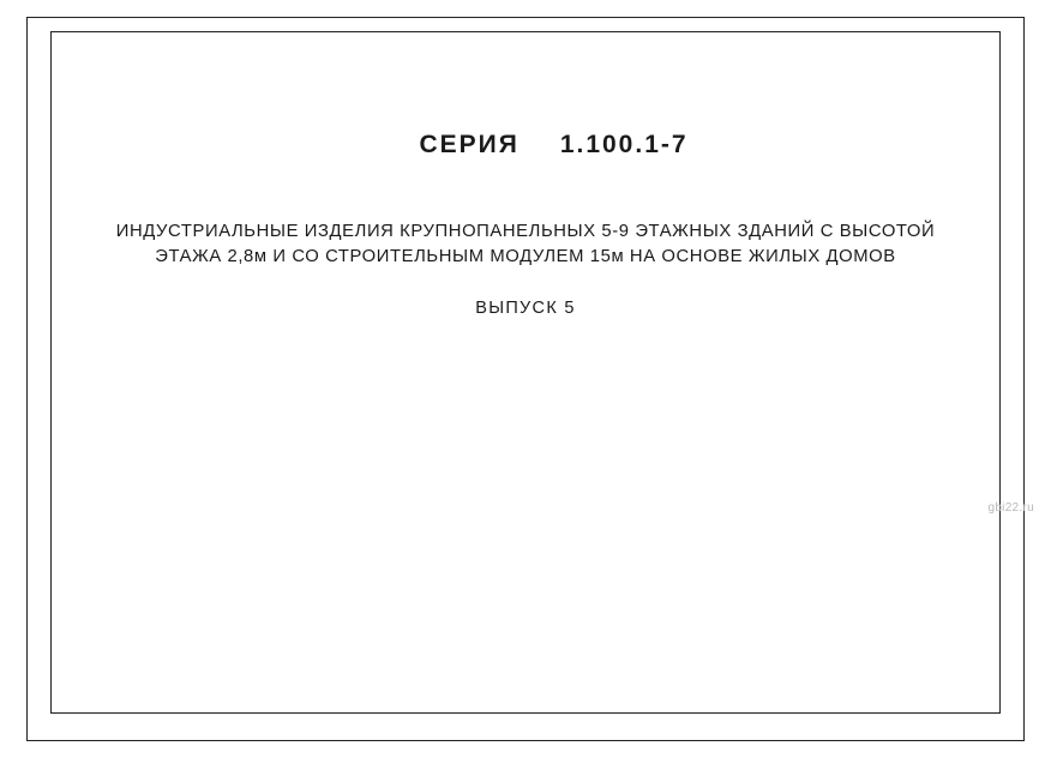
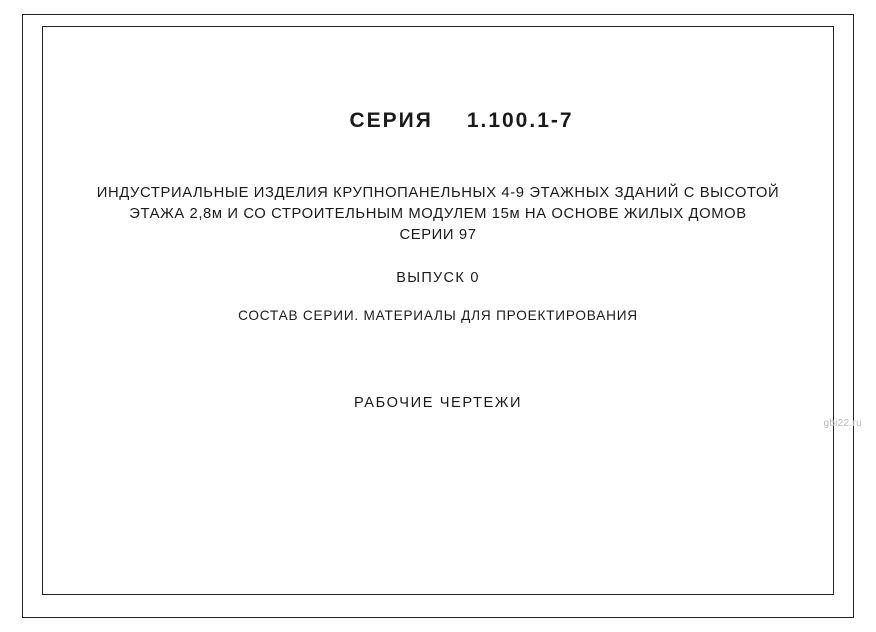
  СЕРИЯ 1.100.1-7
- ИНДУСТРИАЛЬНЫЕ ИЗДЕЛИЯ КРУПНОПАНЕЛЬНЫХ 5-9 ЭТАЖНЫХ ЗДАНИЙ С ВЫСОТОЙ
+ ИНДУСТРИАЛЬНЫЕ ИЗДЕЛИЯ КРУПНОПАНЕЛЬНЫХ 4-9 ЭТАЖНЫХ ЗДАНИЙ С ВЫСОТОЙ
  ЭТАЖА 2,8м И СО СТРОИТЕЛЬНЫМ МОДУЛЕМ 15м НА ОСНОВЕ ЖИЛЫХ ДОМОВ
+ СЕРИИ 97
- ВЫПУСК 5
+ ВЫПУСК 0
+ СОСТАВ СЕРИИ. МАТЕРИАЛЫ ДЛЯ ПРОЕКТИРОВАНИЯ
+ РАБОЧИЕ ЧЕРТЕЖИ
  gbi22.ru
